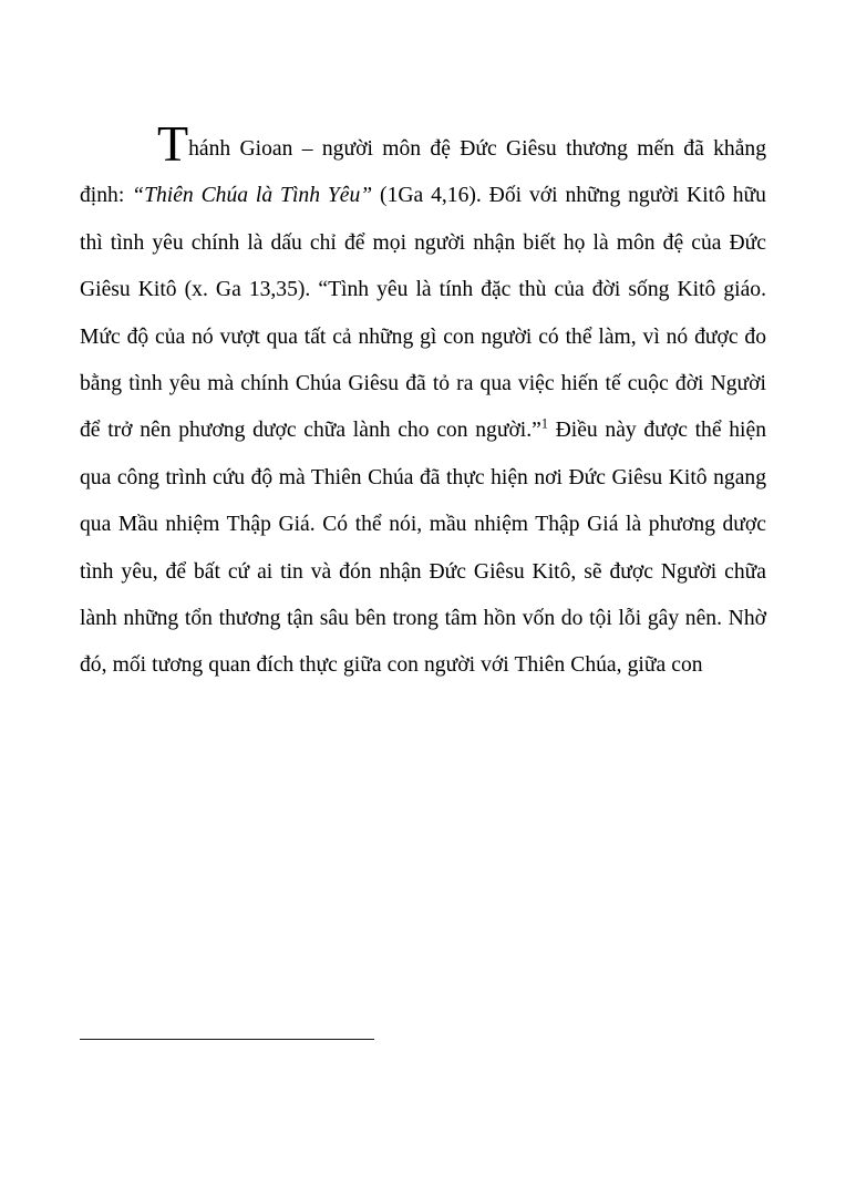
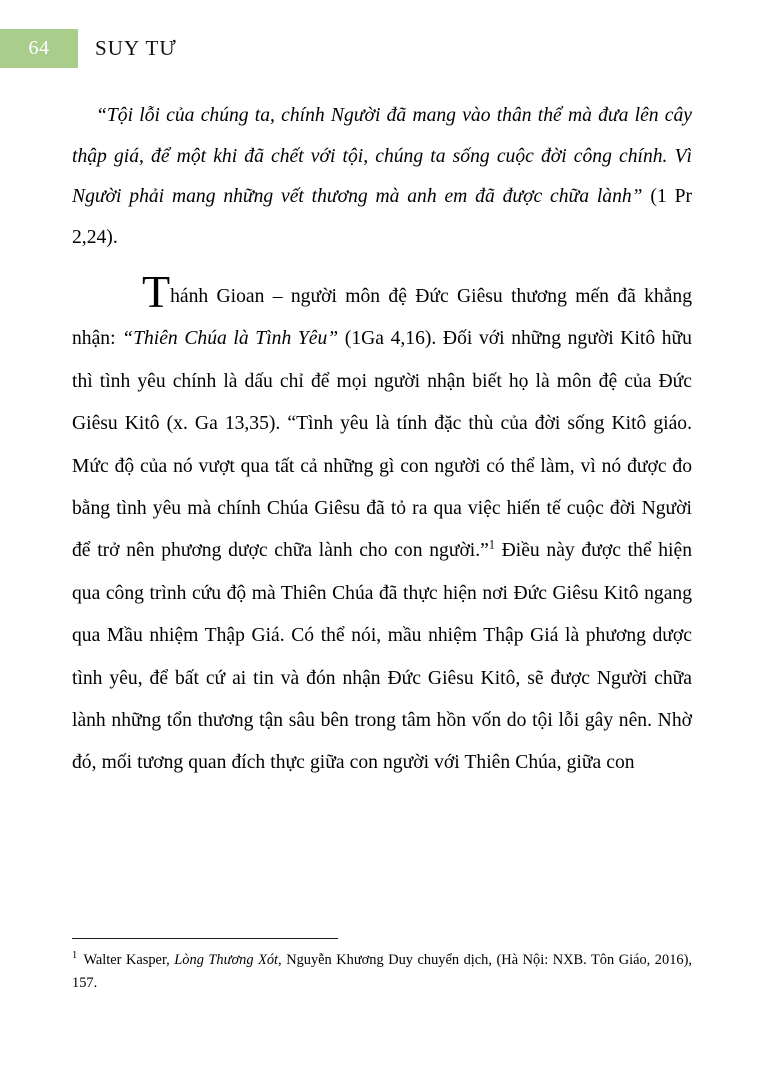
+ 64
+ SUY TƯ
+ “Tội lỗi của chúng ta, chính Người đã mang vào thân thể mà đưa lên cây thập giá, để một khi đã chết với tội, chúng ta sống cuộc đời công chính. Vì Người phải mang những vết thương mà anh em đã được chữa lành” (1 Pr 2,24).
- Thánh Gioan – người môn đệ Đức Giêsu thương mến đã khẳng định: “Thiên Chúa là Tình Yêu” (1Ga 4,16). Đối với những người Kitô hữu thì tình yêu chính là dấu chỉ để mọi người nhận biết họ là môn đệ của Đức Giêsu Kitô (x. Ga 13,35). “Tình yêu là tính đặc thù của đời sống Kitô giáo. Mức độ của nó vượt qua tất cả những gì con người có thể làm, vì nó được đo bằng tình yêu mà chính Chúa Giêsu đã tỏ ra qua việc hiến tế cuộc đời Người để trở nên phương dược chữa lành cho con người.”1 Điều này được thể hiện qua công trình cứu độ mà Thiên Chúa đã thực hiện nơi Đức Giêsu Kitô ngang qua Mầu nhiệm Thập Giá. Có thể nói, mầu nhiệm Thập Giá là phương dược tình yêu, để bất cứ ai tin và đón nhận Đức Giêsu Kitô, sẽ được Người chữa lành những tổn thương tận sâu bên trong tâm hồn vốn do tội lỗi gây nên. Nhờ đó, mối tương quan đích thực giữa con người với Thiên Chúa, giữa con
+ Thánh Gioan – người môn đệ Đức Giêsu thương mến đã khẳng nhận: “Thiên Chúa là Tình Yêu” (1Ga 4,16). Đối với những người Kitô hữu thì tình yêu chính là dấu chỉ để mọi người nhận biết họ là môn đệ của Đức Giêsu Kitô (x. Ga 13,35). “Tình yêu là tính đặc thù của đời sống Kitô giáo. Mức độ của nó vượt qua tất cả những gì con người có thể làm, vì nó được đo bằng tình yêu mà chính Chúa Giêsu đã tỏ ra qua việc hiến tế cuộc đời Người để trở nên phương dược chữa lành cho con người.”1 Điều này được thể hiện qua công trình cứu độ mà Thiên Chúa đã thực hiện nơi Đức Giêsu Kitô ngang qua Mầu nhiệm Thập Giá. Có thể nói, mầu nhiệm Thập Giá là phương dược tình yêu, để bất cứ ai tin và đón nhận Đức Giêsu Kitô, sẽ được Người chữa lành những tổn thương tận sâu bên trong tâm hồn vốn do tội lỗi gây nên. Nhờ đó, mối tương quan đích thực giữa con người với Thiên Chúa, giữa con
+ 1 Walter Kasper, Lòng Thương Xót, Nguyễn Khương Duy chuyển dịch, (Hà Nội: NXB. Tôn Giáo, 2016), 157.
